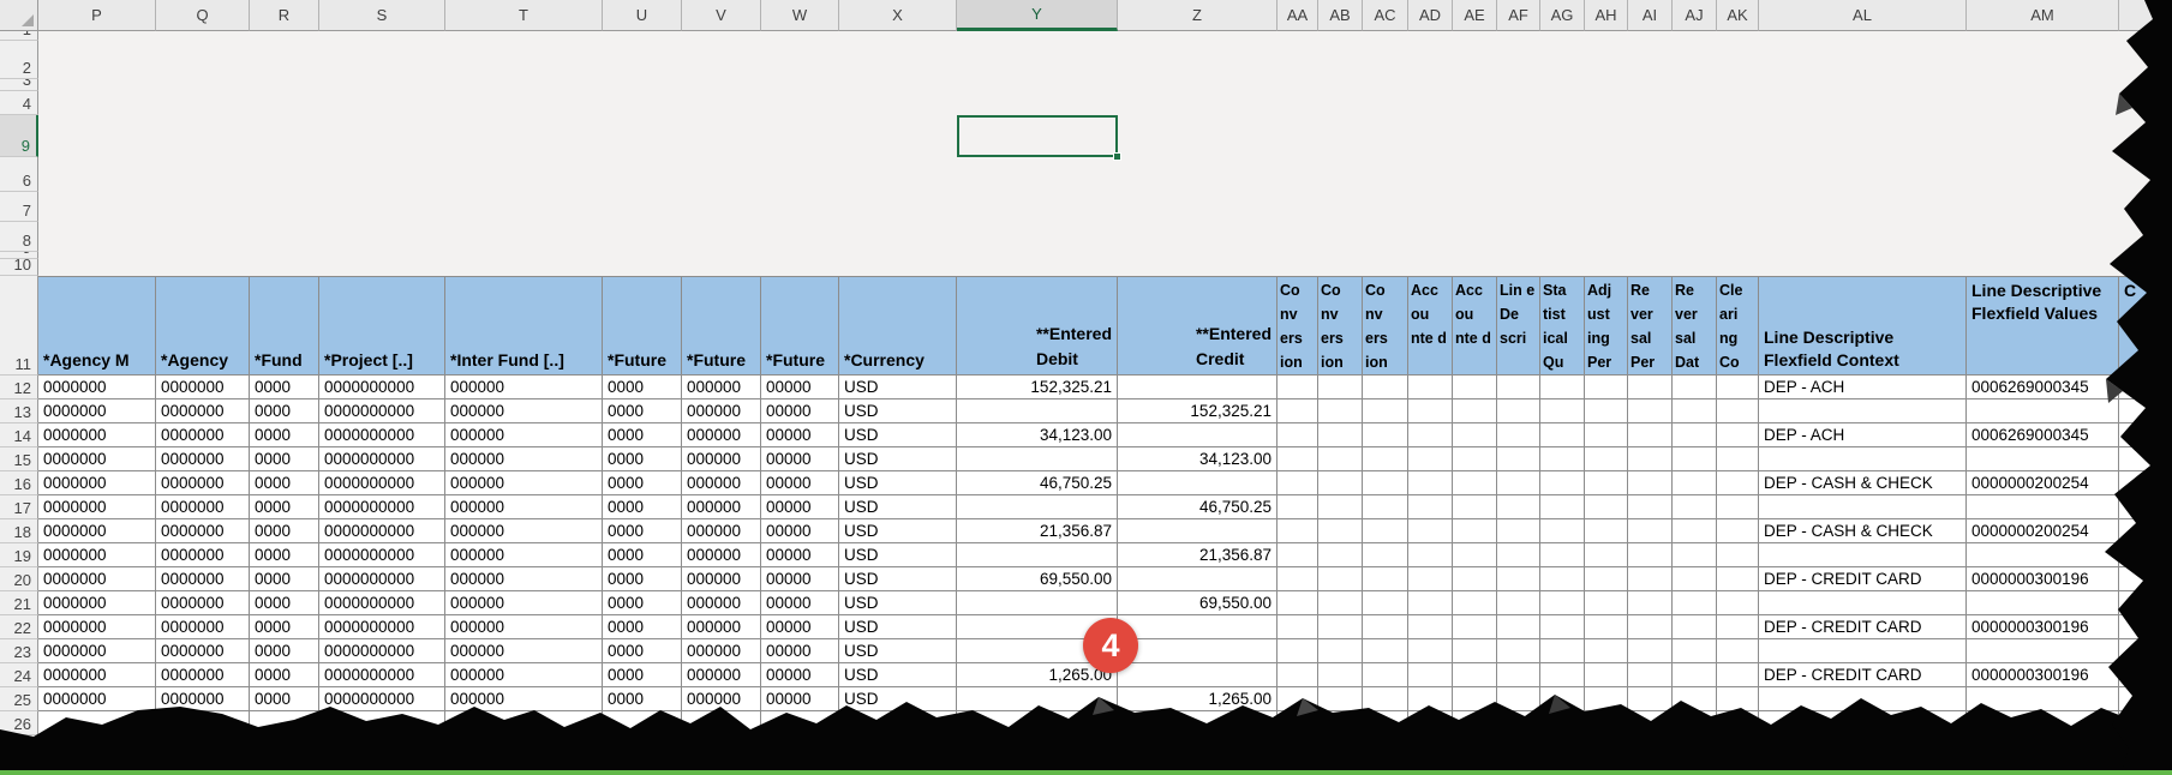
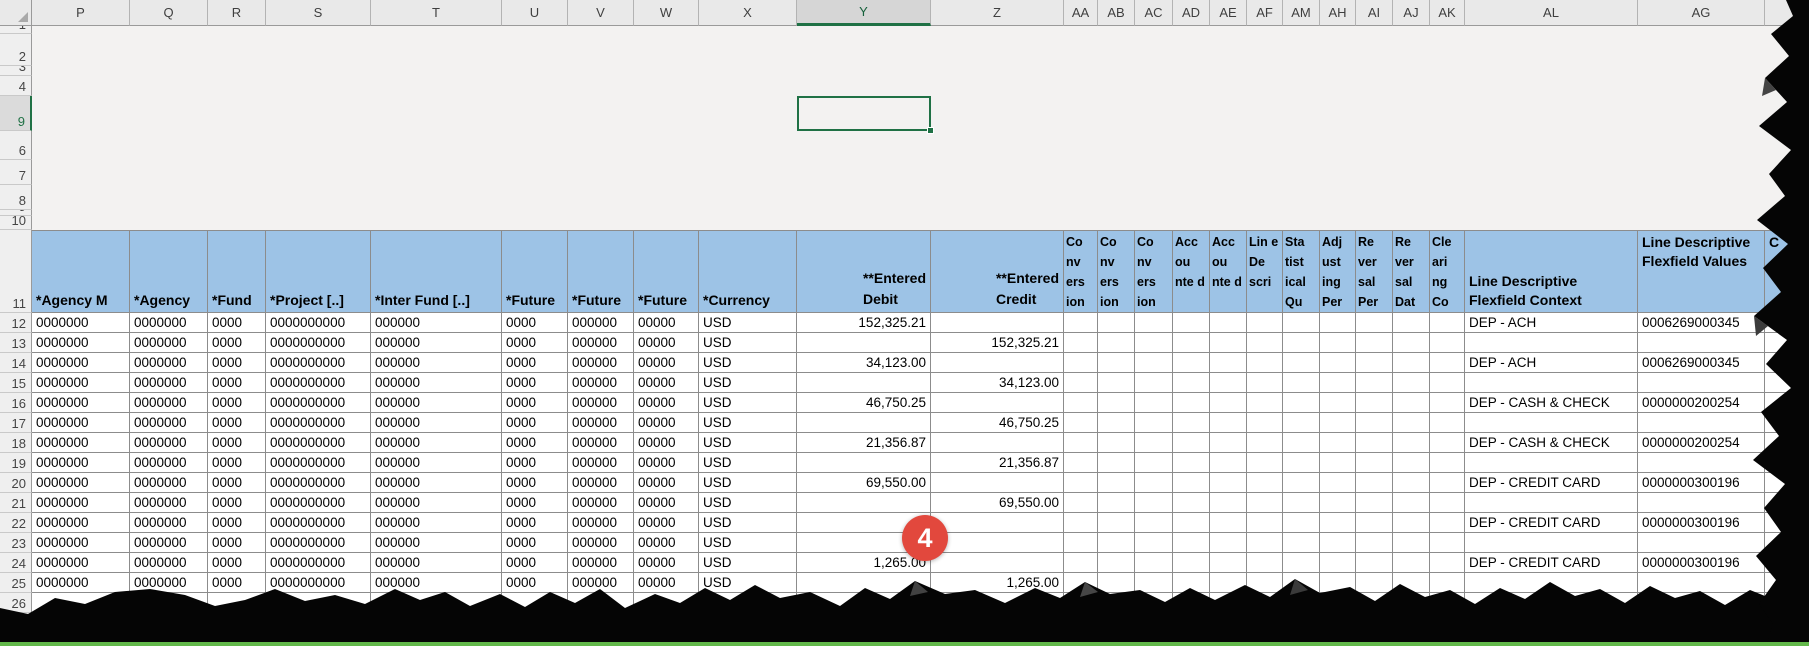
  *Agency M
  *Agency
  *Fund
  *Project [..]
  *Inter Fund [..]
  *Future
  *Future
  *Future
  *Currency
  **Entered
  Debit
  **Entered
  Credit
  Co nv ers ion
  Co nv ers ion
  Co nv ers ion
  Acc ou nte d
  Acc ou nte d
  Lin e De scri
  Sta tist ical Qu
  Adj ust ing Per
  Re ver sal Per
  Re ver sal Dat
  Cle ari ng Co
  Line Descriptive Flexfield Context
  Line Descriptive Flexfield Values
  C
  0000000
  0000000
  0000
  0000000000
  000000
  0000
  000000
  00000
  USD
  152,325.21
  DEP - ACH
  0006269000345
  0000000
  0000000
  0000
  0000000000
  000000
  0000
  000000
  00000
  USD
  152,325.21
  0000000
  0000000
  0000
  0000000000
  000000
  0000
  000000
  00000
  USD
  34,123.00
  DEP - ACH
  0006269000345
  0000000
  0000000
  0000
  0000000000
  000000
  0000
  000000
  00000
  USD
  34,123.00
  0000000
  0000000
  0000
  0000000000
  000000
  0000
  000000
  00000
  USD
  46,750.25
  DEP - CASH & CHECK
  0000000200254
  0000000
  0000000
  0000
  0000000000
  000000
  0000
  000000
  00000
  USD
  46,750.25
  0000000
  0000000
  0000
  0000000000
  000000
  0000
  000000
  00000
  USD
  21,356.87
  DEP - CASH & CHECK
  0000000200254
  0000000
  0000000
  0000
  0000000000
  000000
  0000
  000000
  00000
  USD
  21,356.87
  0000000
  0000000
  0000
  0000000000
  000000
  0000
  000000
  00000
  USD
  69,550.00
  DEP - CREDIT CARD
  0000000300196
  0000000
  0000000
  0000
  0000000000
  000000
  0000
  000000
  00000
  USD
  69,550.00
  0000000
  0000000
  0000
  0000000000
  000000
  0000
  000000
  00000
  USD
  DEP - CREDIT CARD
  0000000300196
  0000000
  0000000
  0000
  0000000000
  000000
  0000
  000000
  00000
  USD
  0000000
  0000000
  0000
  0000000000
  000000
  0000
  000000
  00000
  USD
  1,265.00
  DEP - CREDIT CARD
  0000000300196
  0000000
  0000000
  0000
  0000000000
  000000
  0000
  000000
  00000
  USD
  1,265.00
  P
  Q
  R
  S
  T
  U
  V
  W
  X
  Y
  Z
  AA
  AB
  AC
  AD
  AE
  AF
- AG
+ AM
  AH
  AI
  AJ
  AK
  AL
- AM
+ AG
  2
  3
  4
  9
  6
  7
  8
  10
  11
  12
  13
  14
  15
  16
  17
  18
  19
  20
  21
  22
  23
  24
  25
  26
  4
